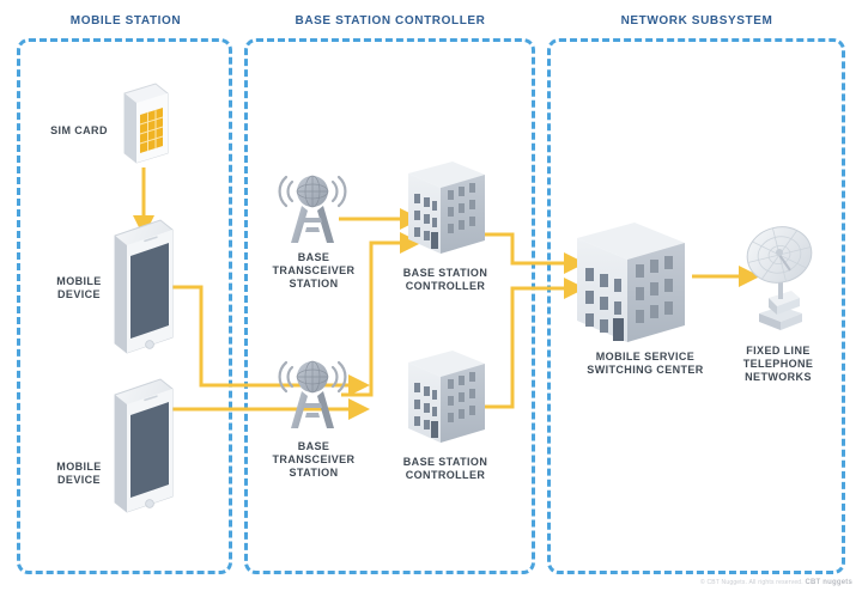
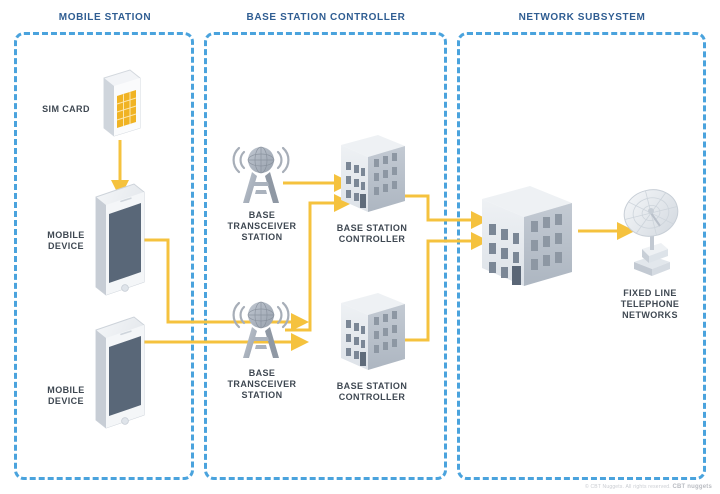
  MOBILE STATION
  BASE STATION CONTROLLER
  NETWORK SUBSYSTEM
  SIM CARD
  MOBILE
  DEVICE
  MOBILE
  DEVICE
  BASE
  TRANSCEIVER
  STATION
  BASE
  TRANSCEIVER
  STATION
  BASE STATION
  CONTROLLER
  BASE STATION
  CONTROLLER
- MOBILE SERVICE
- SWITCHING CENTER
  FIXED LINE
  TELEPHONE
  NETWORKS
